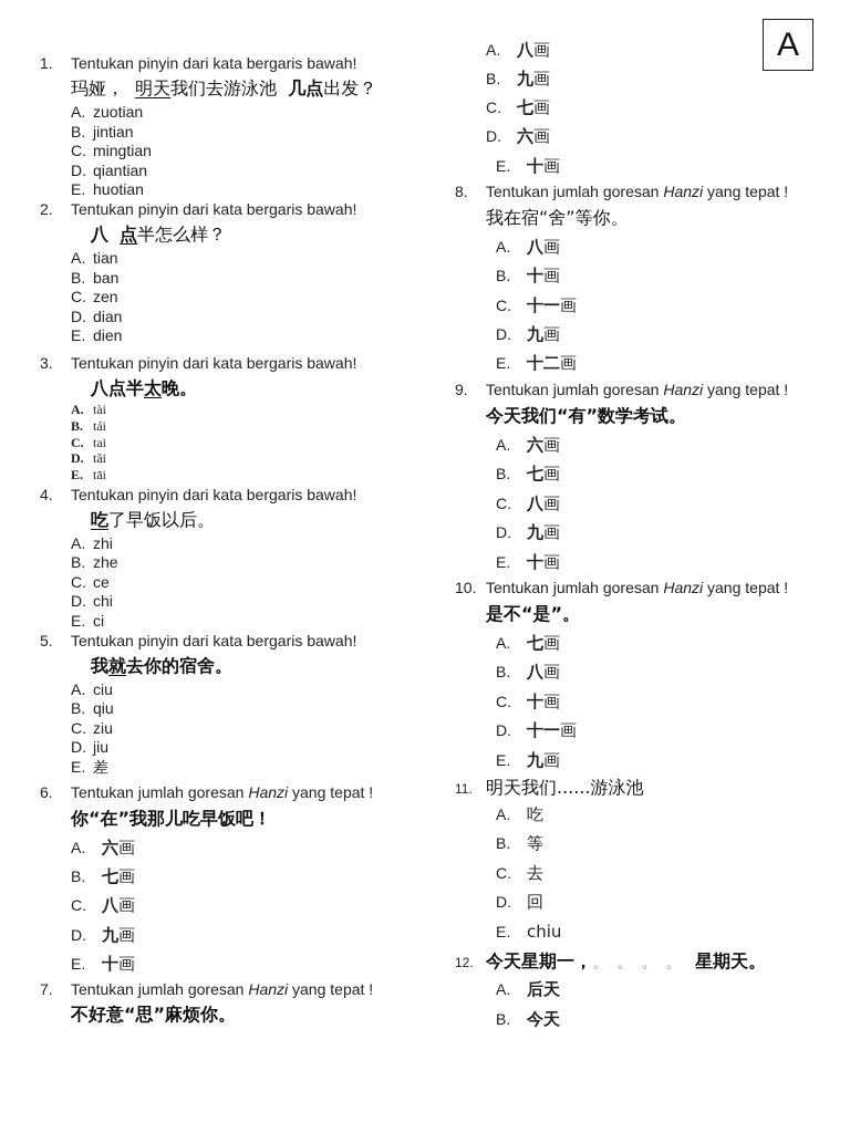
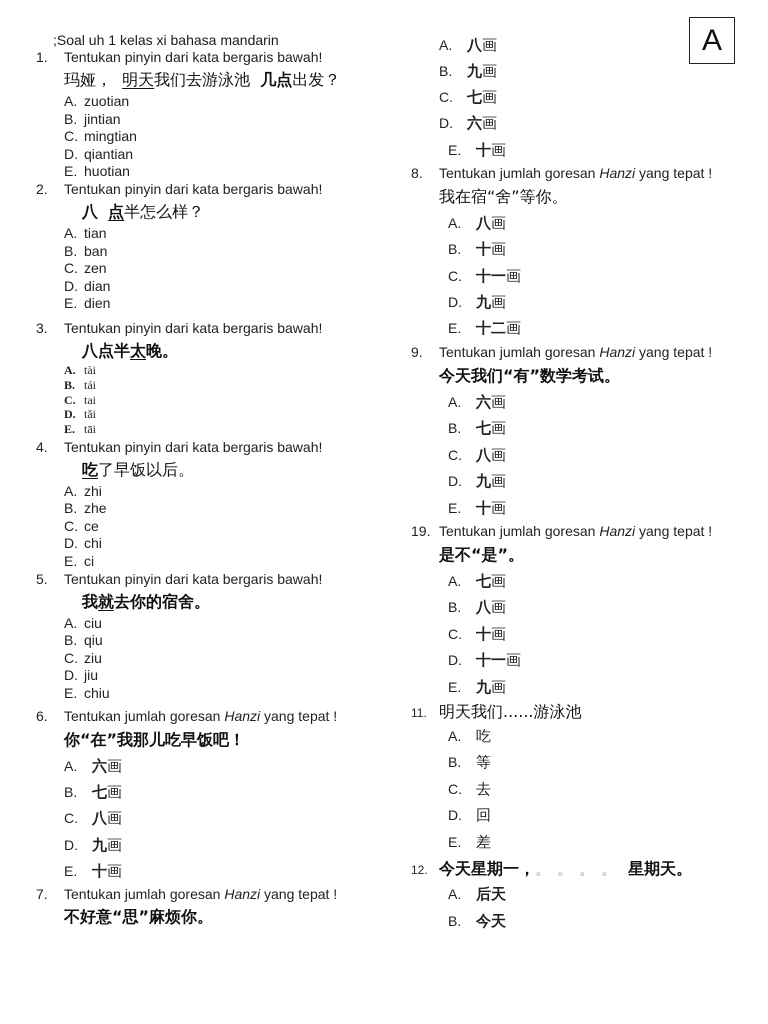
+ ;Soal uh 1 kelas xi bahasa mandarin
  A
  1.
  Tentukan pinyin dari kata bergaris bawah!
  玛娅， 明天我们去游泳池 几点出发？
  A. zuotian
  B. jintian
  C. mingtian
  D. qiantian
  E. huotian
  2.
  Tentukan pinyin dari kata bergaris bawah!
  八 点半怎么样？
  A. tian
  B. ban
  C. zen
  D. dian
  E. dien
  3.
  Tentukan pinyin dari kata bergaris bawah!
  八点半太晚。
  A. tài
  B. tái
  C. tai
  D. tăi
  E. tāi
  4.
  Tentukan pinyin dari kata bergaris bawah!
  吃了早饭以后。
  A. zhi
  B. zhe
  C. ce
  D. chi
  E. ci
  5.
  Tentukan pinyin dari kata bergaris bawah!
  我就去你的宿舍。
  A. ciu
  B. qiu
  C. ziu
  D. jiu
- E. 差
+ E. chiu
  6.
  Tentukan jumlah goresan Hanzi yang tepat !
  你“在”我那儿吃早饭吧！
  A. 六画
  B. 七画
  C. 八画
  D. 九画
  E. 十画
  7.
  Tentukan jumlah goresan Hanzi yang tepat !
  不好意“思”麻烦你。
  A. 八画
  B. 九画
  C. 七画
  D. 六画
  E. 十画
  8.
  Tentukan jumlah goresan Hanzi yang tepat !
  我在宿“舍”等你。
  A. 八画
  B. 十画
  C. 十一画
  D. 九画
  E. 十二画
  9.
  Tentukan jumlah goresan Hanzi yang tepat !
  今天我们“有”数学考试。
  A. 六画
  B. 七画
  C. 八画
  D. 九画
  E. 十画
- 10.
+ 19.
  Tentukan jumlah goresan Hanzi yang tepat !
  是不“是”。
  A. 七画
  B. 八画
  C. 十画
  D. 十一画
  E. 九画
  11.
  明天我们......游泳池
  A. 吃
  B. 等
  C. 去
  D. 回
- E. chiu
+ E. 差
  12.
  今天星期一，。。。。 星期天。
  A. 后天
  B. 今天
